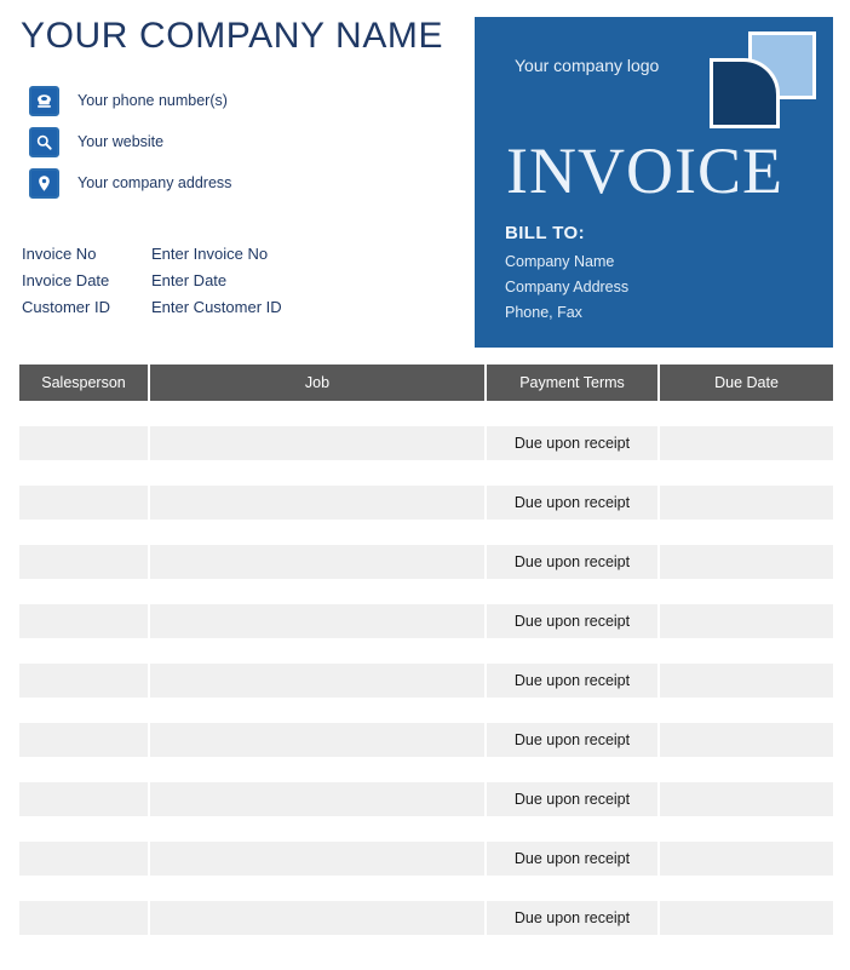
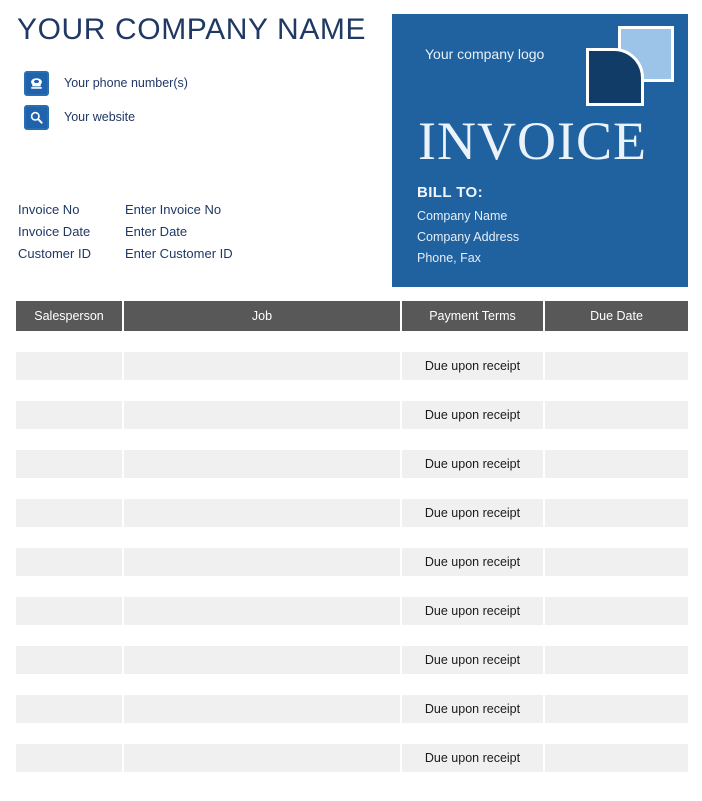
  YOUR COMPANY NAME
  Your phone number(s)
  Your website
- Your company address
  Invoice No
  Enter Invoice No
  Invoice Date
  Enter Date
  Customer ID
  Enter Customer ID
  Your company logo
  INVOICE
  BILL TO:
  Company Name
  Company Address
  Phone, Fax
  Salesperson
  Job
  Payment Terms
  Due Date
  Due upon receipt
  Due upon receipt
  Due upon receipt
  Due upon receipt
  Due upon receipt
  Due upon receipt
  Due upon receipt
  Due upon receipt
  Due upon receipt
